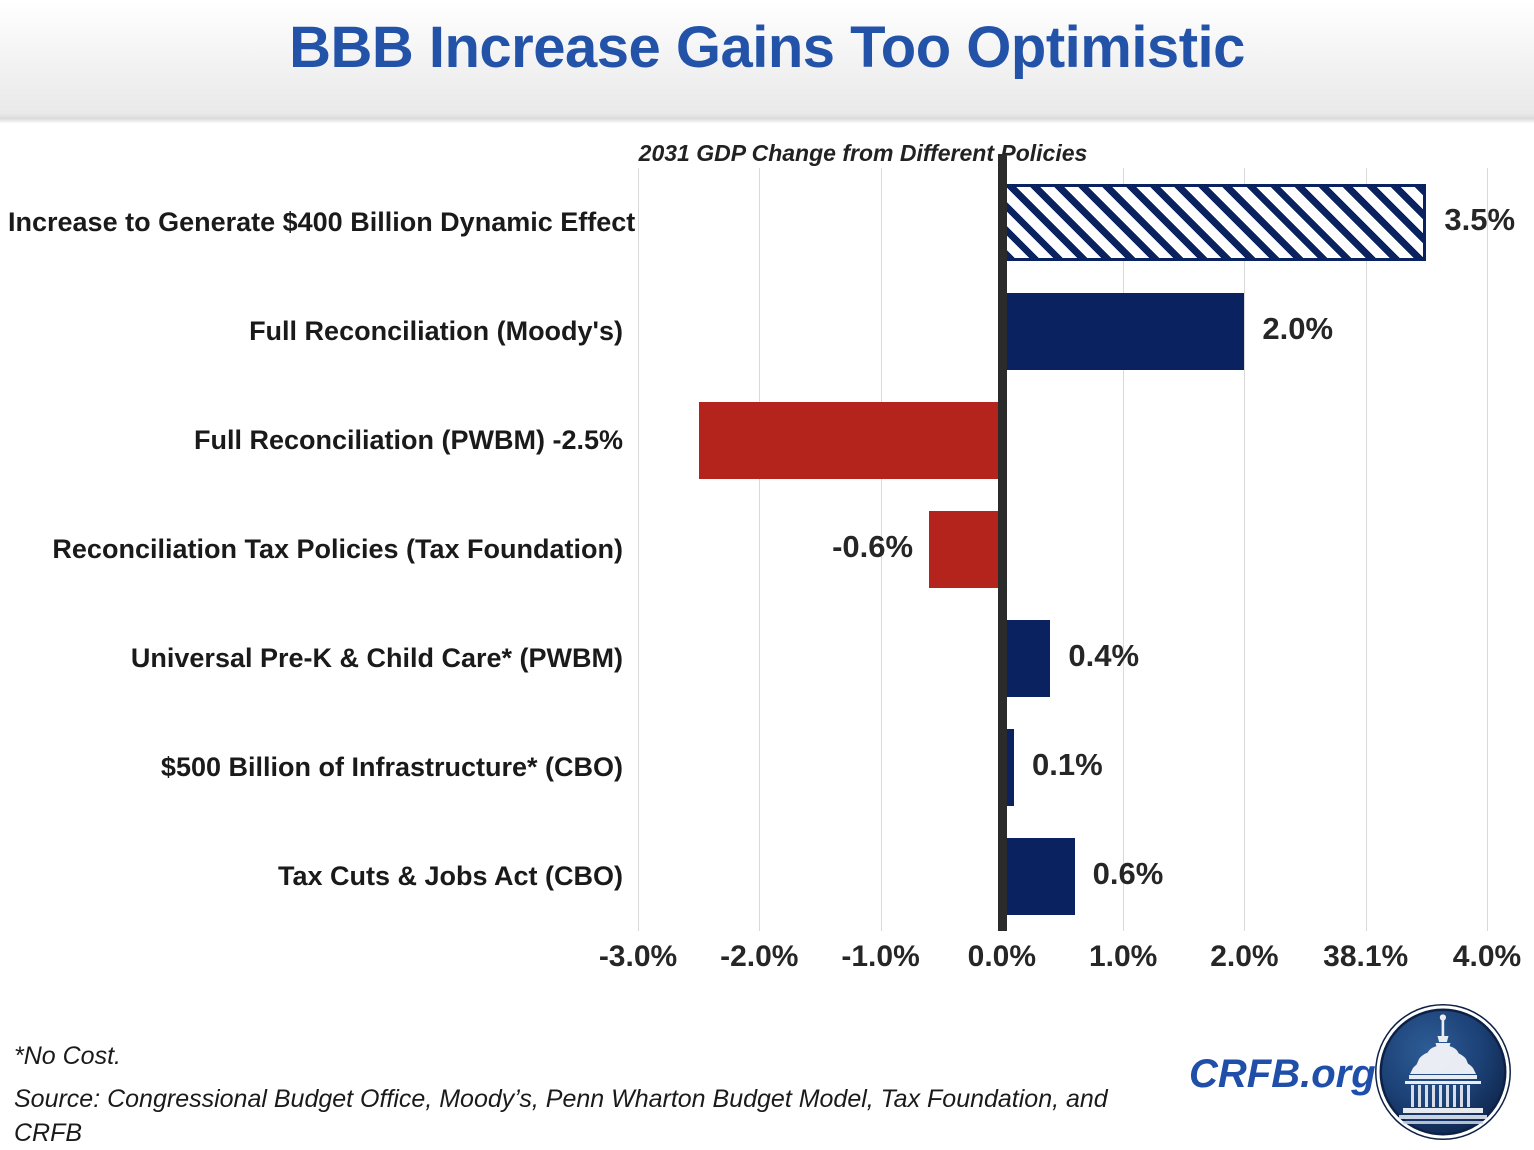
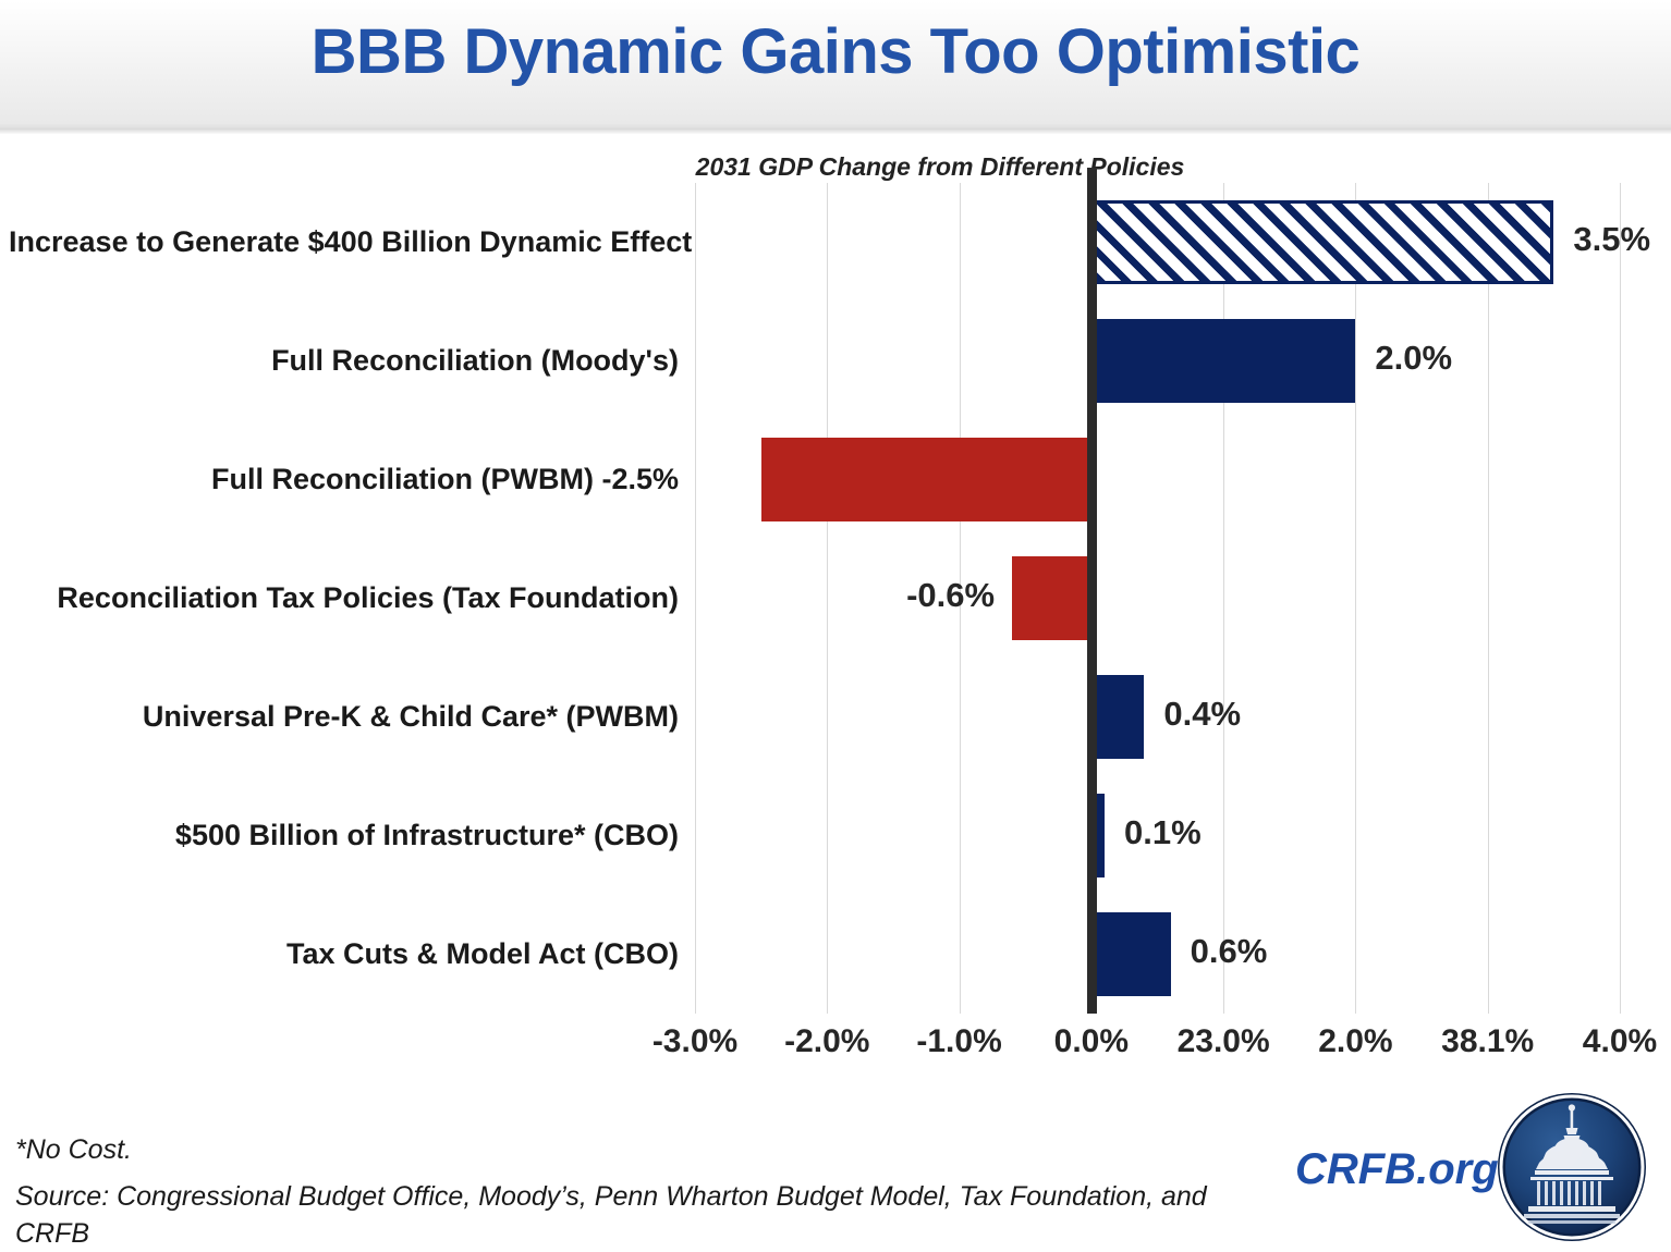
- BBB Increase Gains Too Optimistic
+ BBB Dynamic Gains Too Optimistic
  2031 GDP Change from Different Policies
  3.5%
  2.0%
  -0.6%
  0.4%
  0.1%
  0.6%
  Increase to Generate $400 Billion Dynamic Effect
  Full Reconciliation (Moody's)
  Full Reconciliation (PWBM) -2.5%
  Reconciliation Tax Policies (Tax Foundation)
  Universal Pre-K & Child Care* (PWBM)
  $500 Billion of Infrastructure* (CBO)
- Tax Cuts & Jobs Act (CBO)
+ Tax Cuts & Model Act (CBO)
  -3.0%
  -2.0%
  -1.0%
  0.0%
- 1.0%
+ 23.0%
  2.0%
  38.1%
  4.0%
  *No Cost.
  Source: Congressional Budget Office, Moody’s, Penn Wharton Budget Model, Tax Foundation, and CRFB
  CRFB.org
